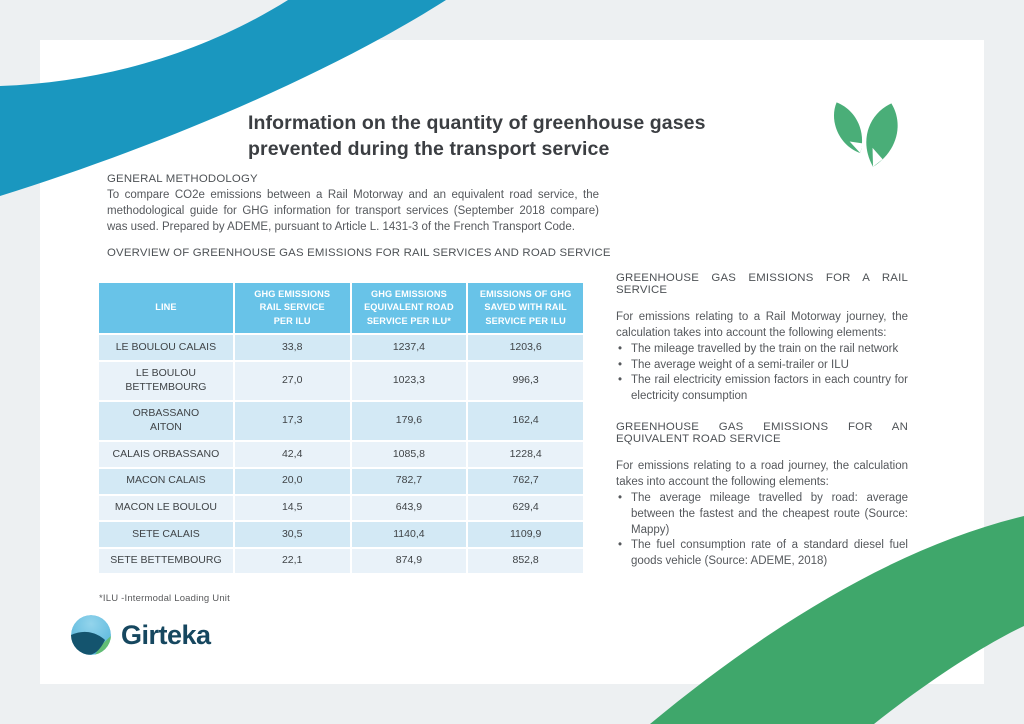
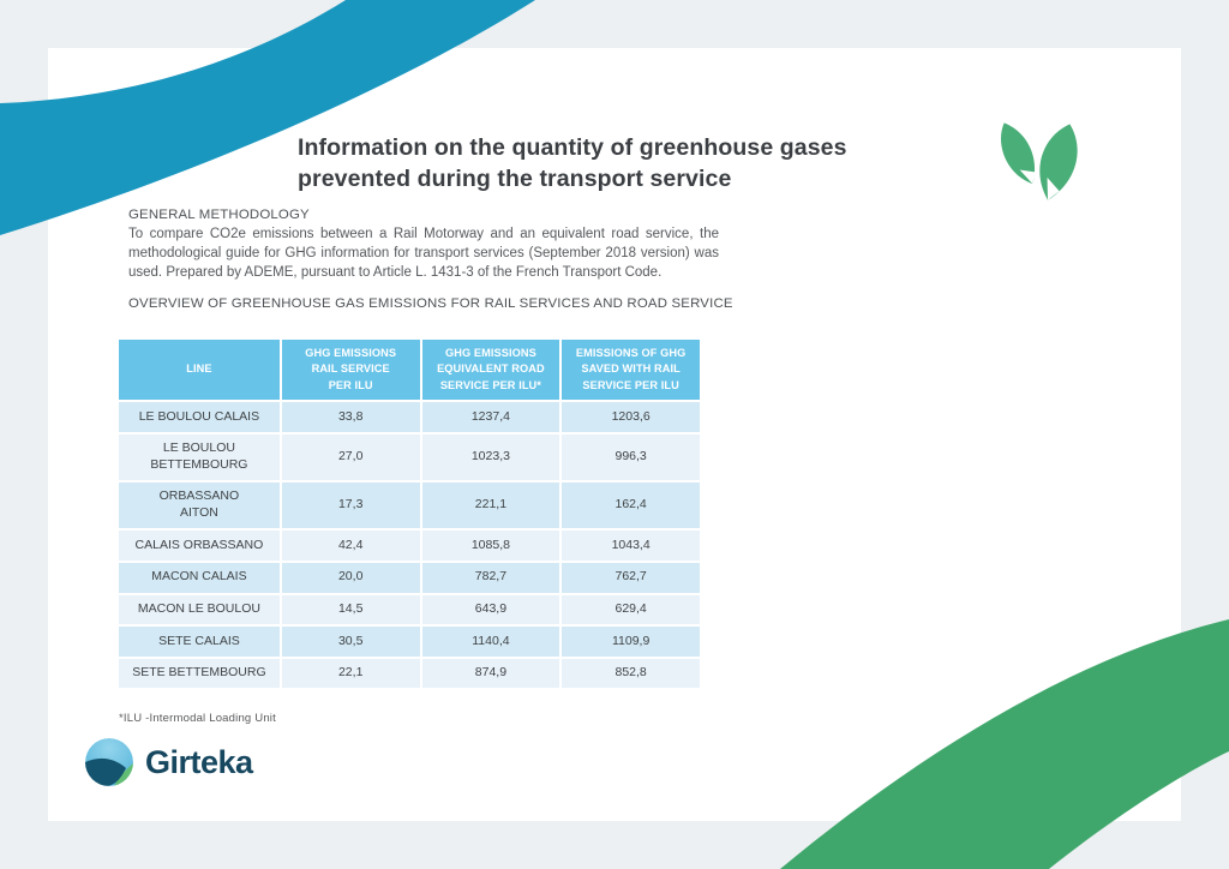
  Information on the quantity of greenhouse gases
  prevented during the transport service
  GENERAL METHODOLOGY
- To compare CO2e emissions between a Rail Motorway and an equivalent road service, the methodological guide for GHG information for transport services (September 2018 compare) was used. Prepared by ADEME, pursuant to Article L. 1431-3 of the French Transport Code.
+ To compare CO2e emissions between a Rail Motorway and an equivalent road service, the methodological guide for GHG information for transport services (September 2018 version) was used. Prepared by ADEME, pursuant to Article L. 1431-3 of the French Transport Code.
  OVERVIEW OF GREENHOUSE GAS EMISSIONS FOR RAIL SERVICES AND ROAD SERVICE
  LINE	GHG EMISSIONS RAIL SERVICE PER ILU	GHG EMISSIONS EQUIVALENT ROAD SERVICE PER ILU*	EMISSIONS OF GHG SAVED WITH RAIL SERVICE PER ILU
  LE BOULOU CALAIS	33,8	1237,4	1203,6
  LE BOULOU BETTEMBOURG	27,0	1023,3	996,3
- ORBASSANO AITON	17,3	179,6	162,4
+ ORBASSANO AITON	17,3	221,1	162,4
- CALAIS ORBASSANO	42,4	1085,8	1228,4
+ CALAIS ORBASSANO	42,4	1085,8	1043,4
  MACON CALAIS	20,0	782,7	762,7
  MACON LE BOULOU	14,5	643,9	629,4
  SETE CALAIS	30,5	1140,4	1109,9
  SETE BETTEMBOURG	22,1	874,9	852,8
  *ILU -Intermodal Loading Unit
- GREENHOUSE GAS EMISSIONS FOR A RAIL SERVICE
- For emissions relating to a Rail Motorway journey, the calculation takes into account the following elements:
- The mileage travelled by the train on the rail network
- The average weight of a semi-trailer or ILU
- The rail electricity emission factors in each country for electricity consumption
- GREENHOUSE GAS EMISSIONS FOR AN EQUIVALENT ROAD SERVICE
- For emissions relating to a road journey, the calculation takes into account the following elements:
- The average mileage travelled by road: average between the fastest and the cheapest route (Source: Mappy)
- The fuel consumption rate of a standard diesel fuel goods vehicle (Source: ADEME, 2018)
  Girteka
